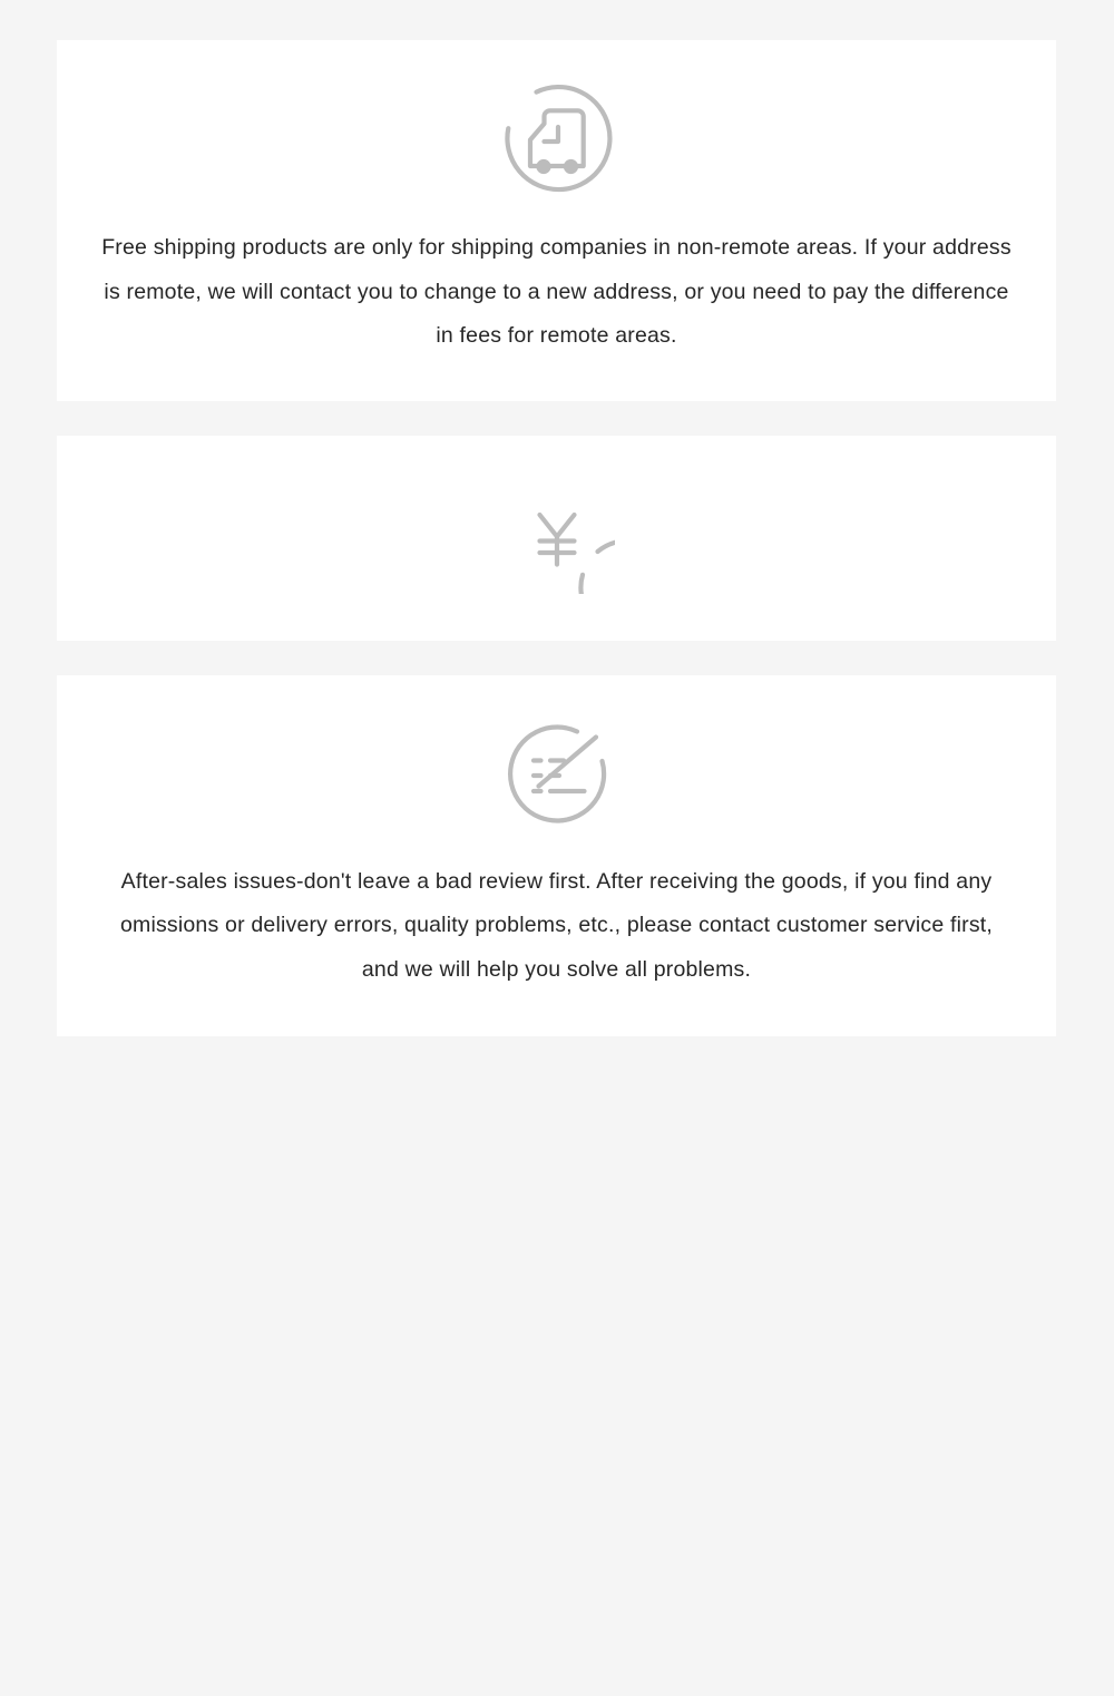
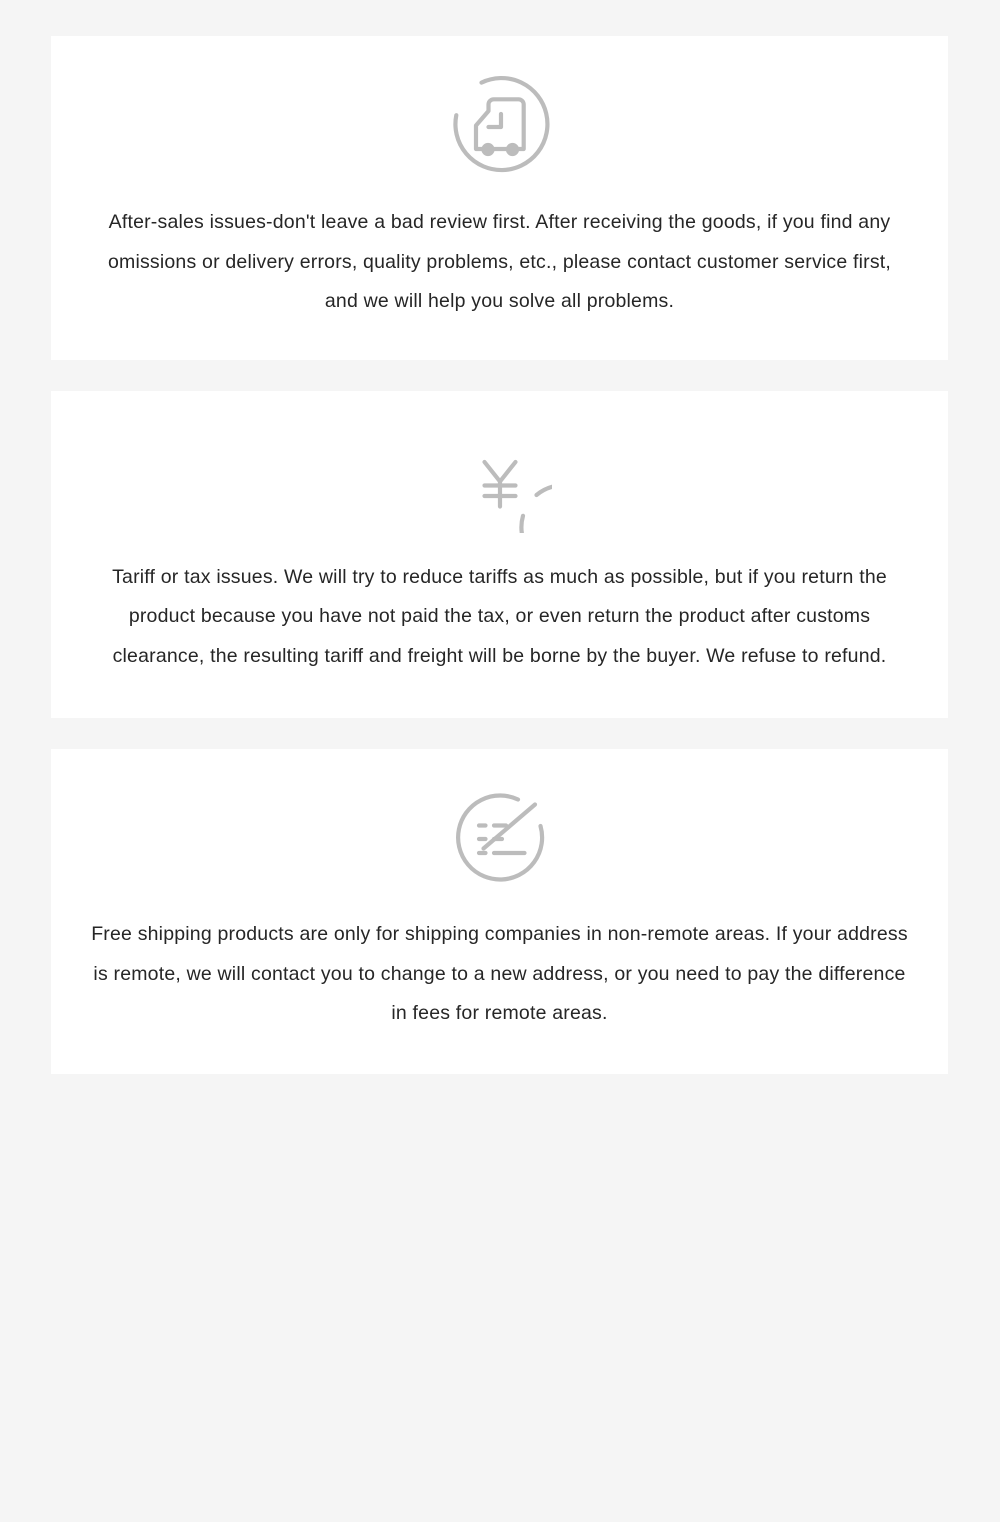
- Free shipping products are only for shipping companies in non-remote areas. If your address is remote, we will contact you to change to a new address, or you need to pay the difference in fees for remote areas.
+ After-sales issues-don't leave a bad review first. After receiving the goods, if you find any omissions or delivery errors, quality problems, etc., please contact customer service first, and we will help you solve all problems.
+ Tariff or tax issues. We will try to reduce tariffs as much as possible, but if you return the product because you have not paid the tax, or even return the product after customs clearance, the resulting tariff and freight will be borne by the buyer. We refuse to refund.
- After-sales issues-don't leave a bad review first. After receiving the goods, if you find any omissions or delivery errors, quality problems, etc., please contact customer service first, and we will help you solve all problems.
+ Free shipping products are only for shipping companies in non-remote areas. If your address is remote, we will contact you to change to a new address, or you need to pay the difference in fees for remote areas.
